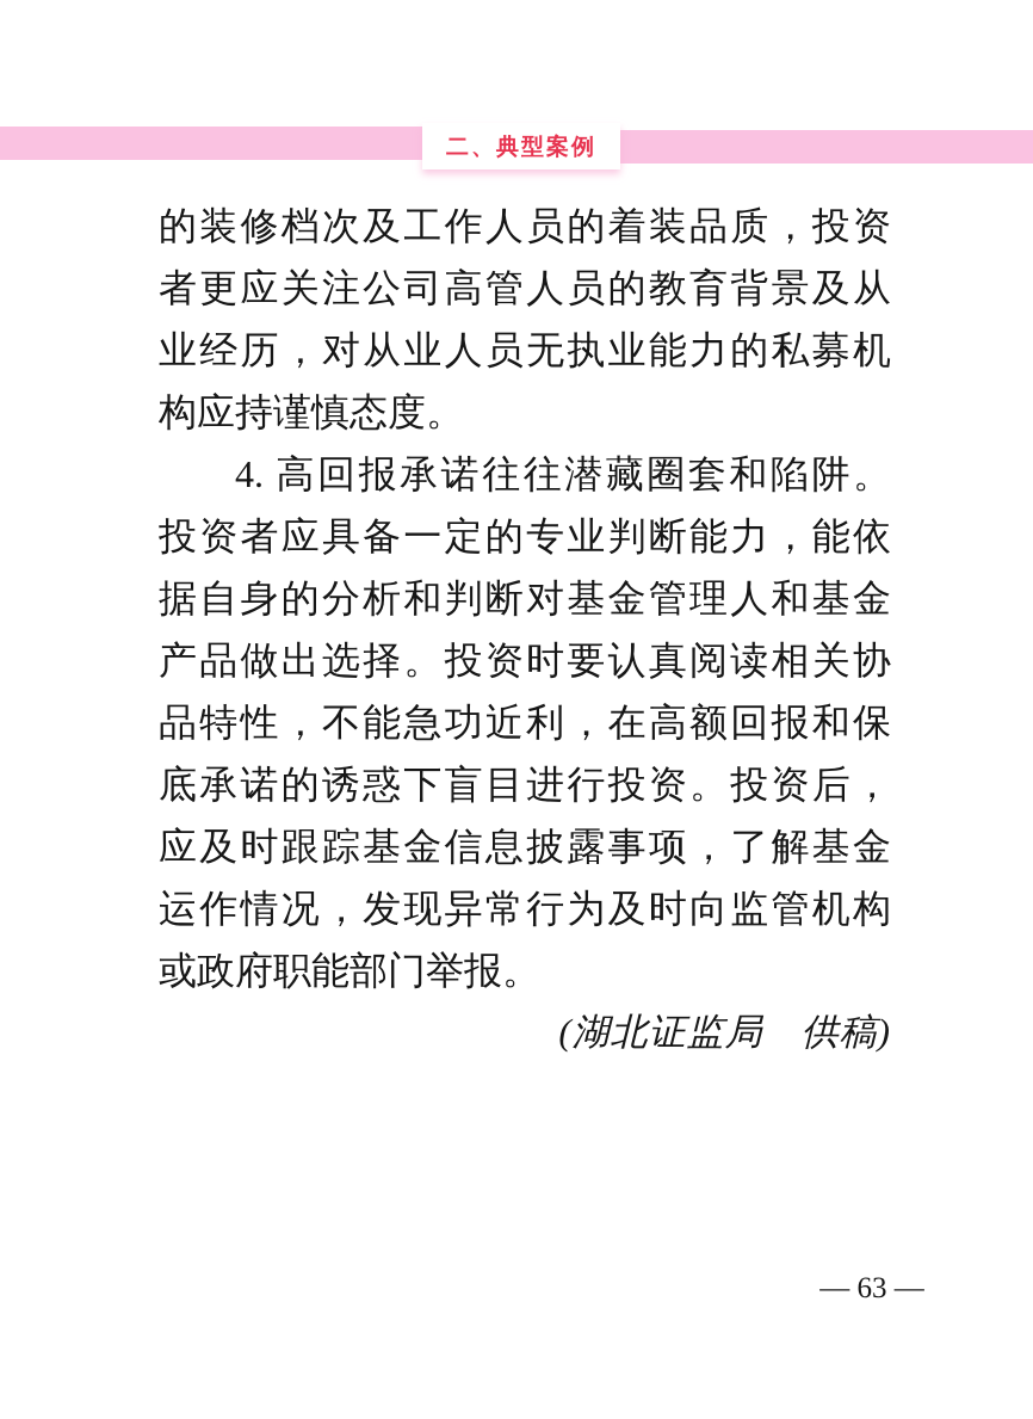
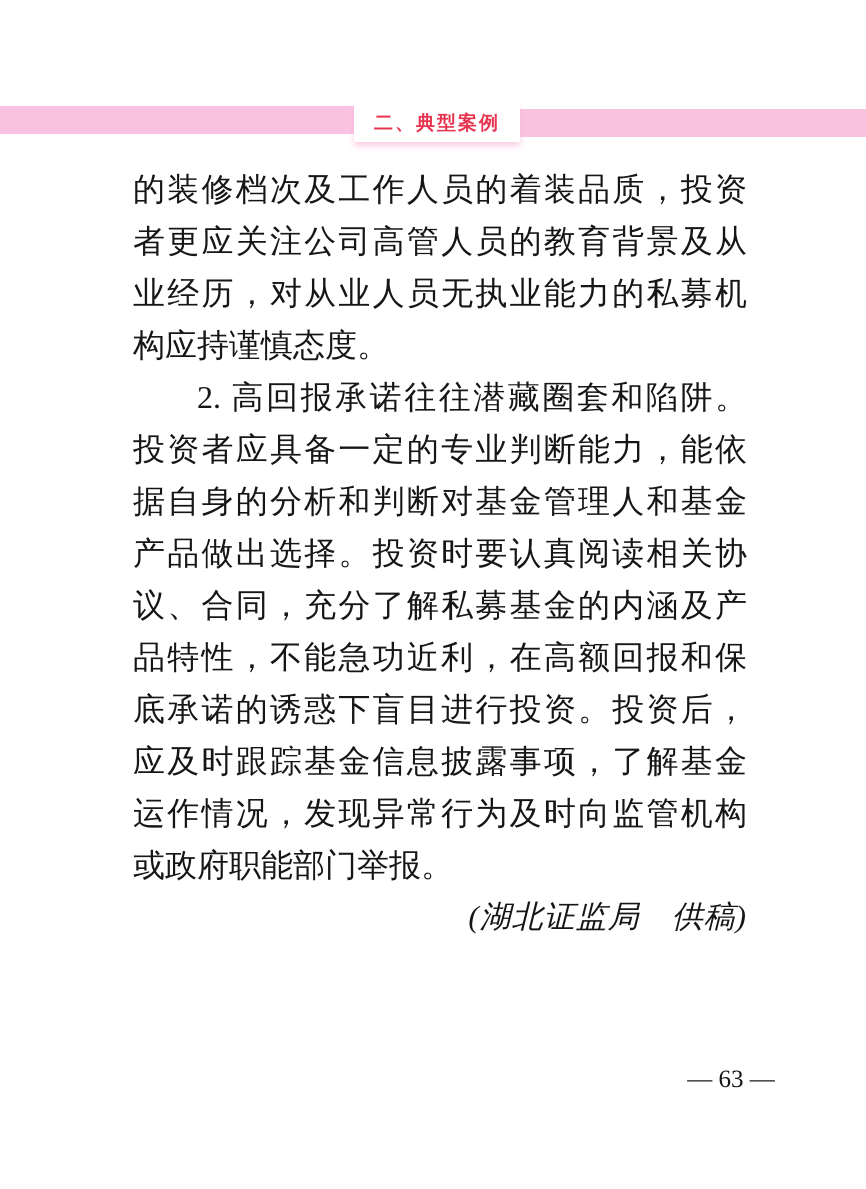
  二、典型案例
  的装修档次及工作人员的着装品质，投资
  者更应关注公司高管人员的教育背景及从
  业经历，对从业人员无执业能力的私募机
  构应持谨慎态度。
- 4. 高回报承诺往往潜藏圈套和陷阱。
+ 2. 高回报承诺往往潜藏圈套和陷阱。
  投资者应具备一定的专业判断能力，能依
  据自身的分析和判断对基金管理人和基金
  产品做出选择。投资时要认真阅读相关协
+ 议、合同，充分了解私募基金的内涵及产
  品特性，不能急功近利，在高额回报和保
  底承诺的诱惑下盲目进行投资。投资后，
  应及时跟踪基金信息披露事项，了解基金
  运作情况，发现异常行为及时向监管机构
  或政府职能部门举报。
  (湖北证监局 供稿)
  — 63 —
